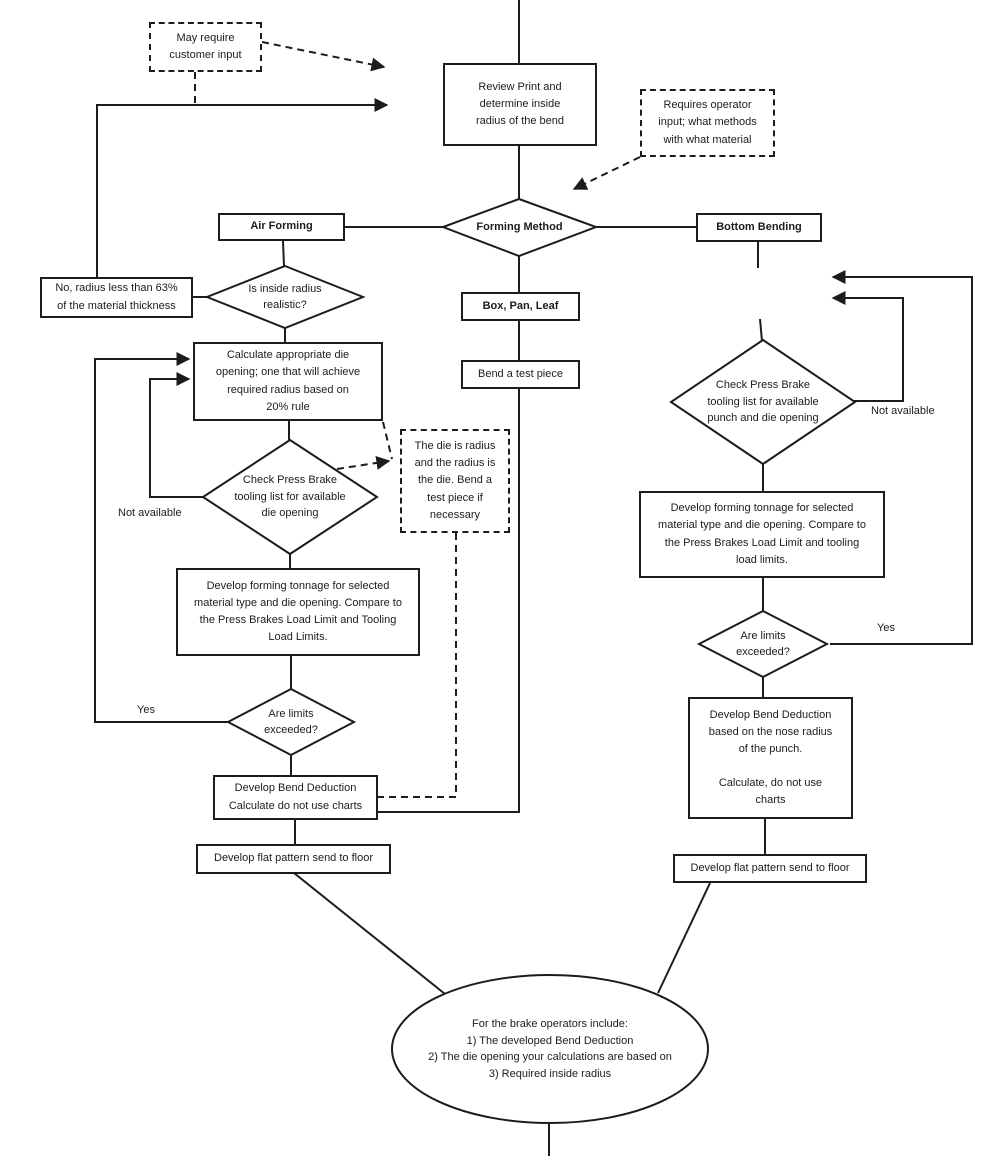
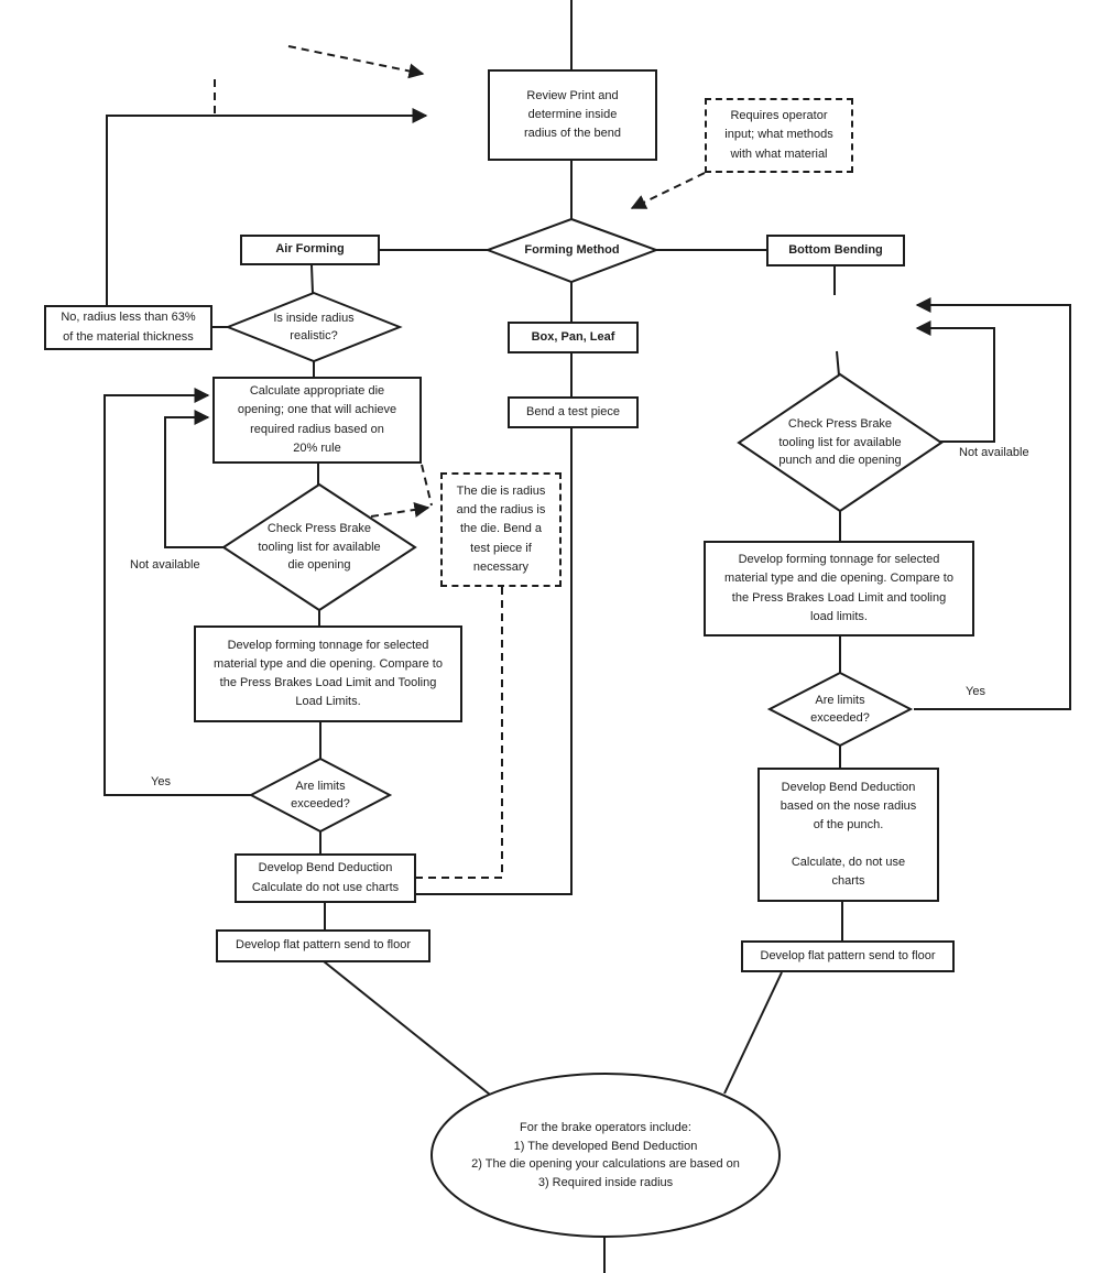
- May require
- customer input
  Requires operator
  input; what methods
  with what material
  The die is radius
  and the radius is
  the die. Bend a
  test piece if
  necessary
  Review Print and
  determine inside
  radius of the bend
  Air Forming
  Bottom Bending
  Box, Pan, Leaf
  Bend a test piece
  No, radius less than 63%
  of the material thickness
  Calculate appropriate die
  opening; one that will achieve
  required radius based on
  20% rule
  Develop forming tonnage for selected
  material type and die opening. Compare to
  the Press Brakes Load Limit and Tooling
  Load Limits.
  Develop Bend Deduction
  Calculate do not use charts
  Develop flat pattern send to floor
  Develop forming tonnage for selected
  material type and die opening. Compare to
  the Press Brakes Load Limit and tooling
  load limits.
  Develop Bend Deduction
  based on the nose radius
  of the punch.
  Calculate, do not use
  charts
  Develop flat pattern send to floor
  Forming Method
  Is inside radius
  realistic?
  Check Press Brake
  tooling list for available
  die opening
  Are limits
  exceeded?
  Check Press Brake
  tooling list for available
  punch and die opening
  Are limits
  exceeded?
  For the brake operators include:
  1) The developed Bend Deduction
  2) The die opening your calculations are based on
  3) Required inside radius
  Not available
  Yes
  Not available
  Yes
